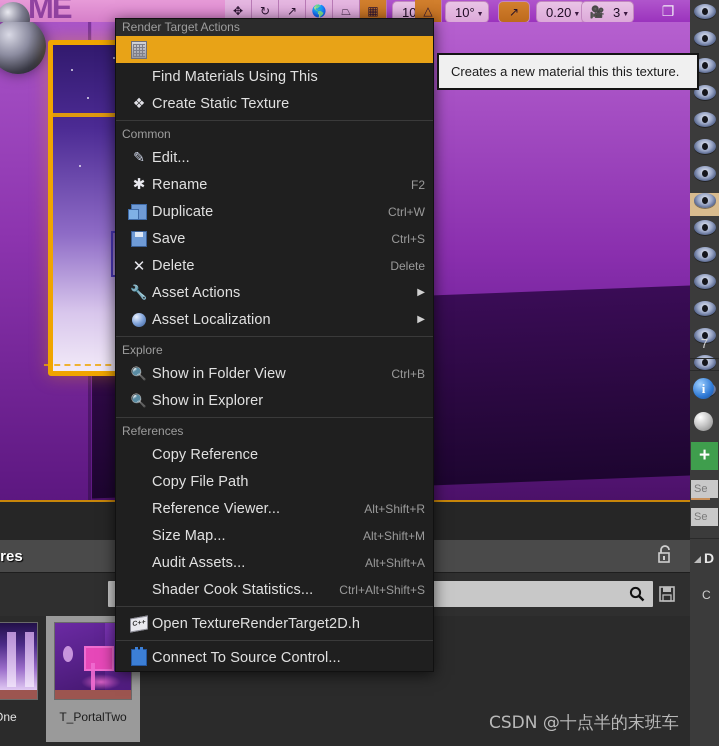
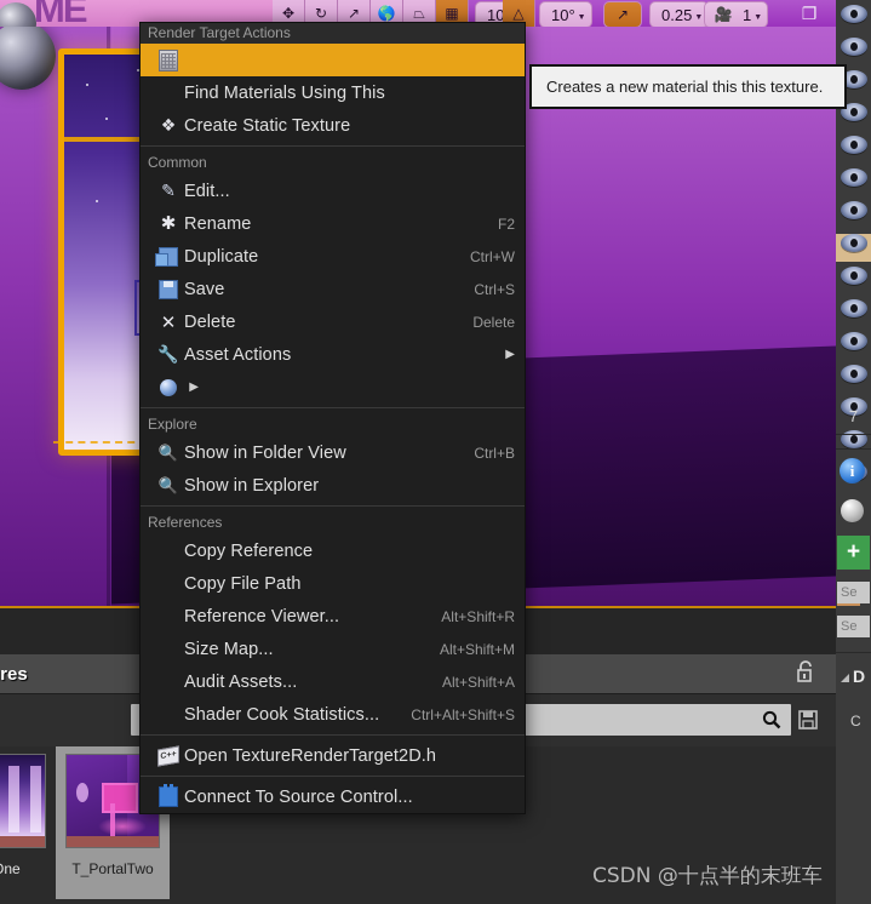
  ME
  ✥
  ↻
  ↗
  🌎
  ⏢
  ▦
  10
  △
  10°
  ↗
- 0.20
+ 0.25
  🎥
- 3
+ 1
  ❐
  7
  i
  +
  Se
  Se
  D
  C
  T_PortalTwo
  Render Target Actions
  Find Materials Using This
  ❖
  Create Static Texture
  Common
  ✎
  Edit...
  ✱
  Rename
  F2
  Duplicate
  Ctrl+W
  Save
  Ctrl+S
  ✕
  Delete
  Delete
  🔧
  Asset Actions
  ▶
- Asset Localization
  ▶
  Explore
  🔍
  Show in Folder View
  Ctrl+B
  🔍
  Show in Explorer
  References
  Copy Reference
  Copy File Path
  Reference Viewer...
  Alt+Shift+R
  Size Map...
  Alt+Shift+M
  Audit Assets...
  Alt+Shift+A
  Shader Cook Statistics...
  Ctrl+Alt+Shift+S
  Open TextureRenderTarget2D.h
  Connect To Source Control...
  Creates a new material this this texture.
  CSDN @十点半的末班车
